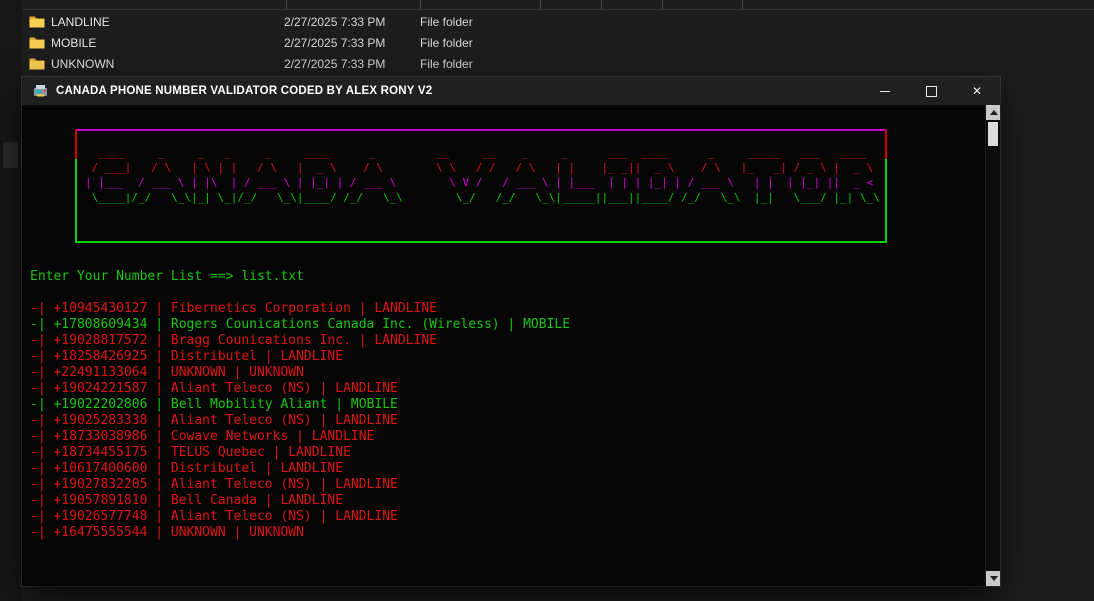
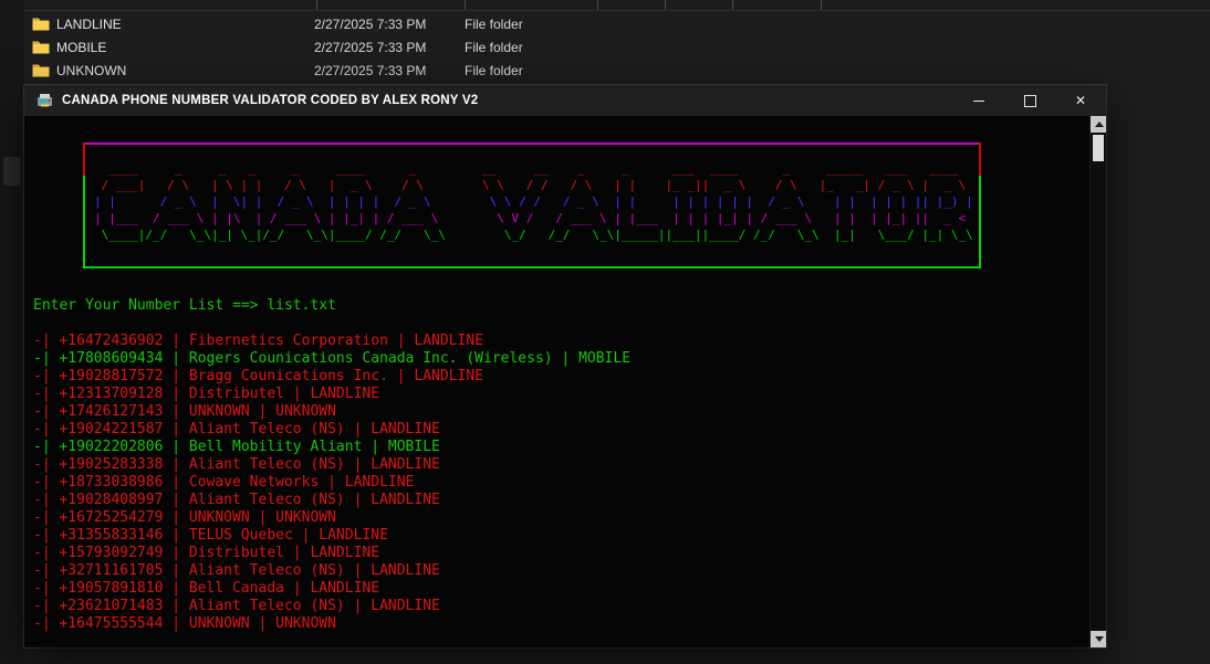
  LANDLINE
  2/27/2025 7:33 PM
  File folder
  MOBILE
  2/27/2025 7:33 PM
  File folder
  UNKNOWN
  2/27/2025 7:33 PM
  File folder
  CANADA PHONE NUMBER VALIDATOR CODED BY ALEX RONY V2
  ✕
  ____ _ _ _ _ ____ _ __ __ _ _ ___ ____ _ _____ ___ ____
  / ___| / \ | \ | | / \ | _ \ / \ \ \ / / / \ | | |_ _|| _ \ / \ |_ _| / _ \ | _ \
+ | | / _ \ | \| | / _ \ | | | | / _ \ \ \ / / / _ \ | | | | | | | | / _ \ | | | | | || |_) |
  | |___ / ___ \ | |\ | / ___ \ | |_| | / ___ \ \ V / / ___ \ | |___ | | | |_| | / ___ \ | | | |_| || _ <
  \____|/_/ \_\|_| \_|/_/ \_\|____/ /_/ \_\ \_/ /_/ \_\|_____||___||____/ /_/ \_\ |_| \___/ |_| \_\
  Enter Your Number List ==> list.txt
- -| +10945430127 | Fibernetics Corporation | LANDLINE
+ -| +16472436902 | Fibernetics Corporation | LANDLINE
  -| +17808609434 | Rogers Counications Canada Inc. (Wireless) | MOBILE
  -| +19028817572 | Bragg Counications Inc. | LANDLINE
- -| +18258426925 | Distributel | LANDLINE
+ -| +12313709128 | Distributel | LANDLINE
- -| +22491133064 | UNKNOWN | UNKNOWN
+ -| +17426127143 | UNKNOWN | UNKNOWN
  -| +19024221587 | Aliant Teleco (NS) | LANDLINE
  -| +19022202806 | Bell Mobility Aliant | MOBILE
  -| +19025283338 | Aliant Teleco (NS) | LANDLINE
  -| +18733038986 | Cowave Networks | LANDLINE
+ -| +19028408997 | Aliant Teleco (NS) | LANDLINE
+ -| +16725254279 | UNKNOWN | UNKNOWN
- -| +18734455175 | TELUS Quebec | LANDLINE
+ -| +31355833146 | TELUS Quebec | LANDLINE
- -| +10617400600 | Distributel | LANDLINE
+ -| +15793092749 | Distributel | LANDLINE
- -| +19027832205 | Aliant Teleco (NS) | LANDLINE
+ -| +32711161705 | Aliant Teleco (NS) | LANDLINE
  -| +19057891810 | Bell Canada | LANDLINE
- -| +19026577748 | Aliant Teleco (NS) | LANDLINE
+ -| +23621071483 | Aliant Teleco (NS) | LANDLINE
  -| +16475555544 | UNKNOWN | UNKNOWN
